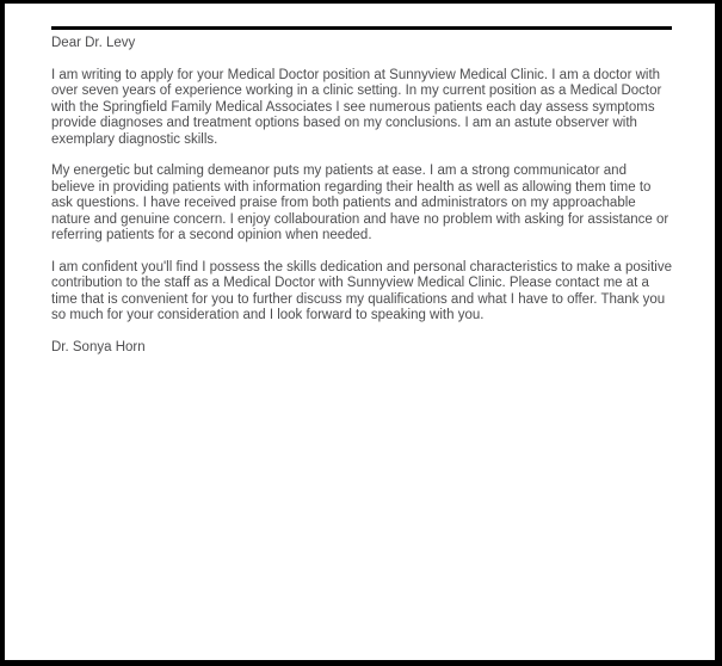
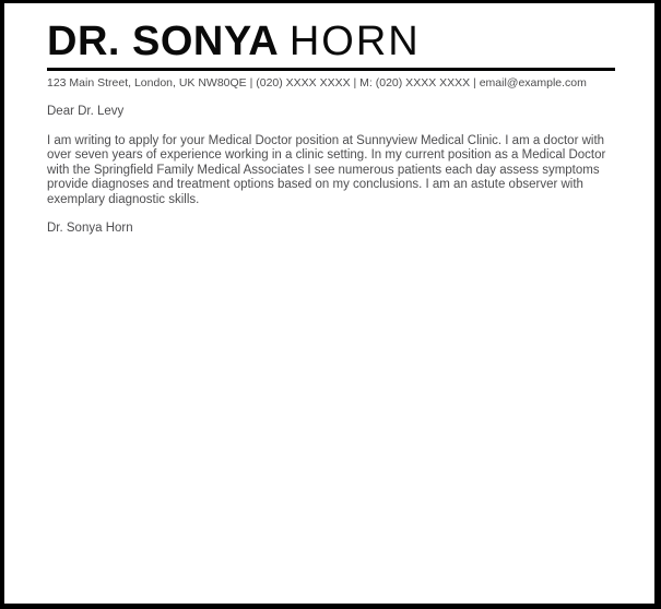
+ DR. SONYA HORN
+ 123 Main Street, London, UK NW80QE | (020) XXXX XXXX | M: (020) XXXX XXXX | email@example.com
  Dear Dr. Levy
  I am writing to apply for your Medical Doctor position at Sunnyview Medical Clinic. I am a doctor with over seven years of experience working in a clinic setting. In my current position as a Medical Doctor with the Springfield Family Medical Associates I see numerous patients each day assess symptoms provide diagnoses and treatment options based on my conclusions. I am an astute observer with exemplary diagnostic skills.
- My energetic but calming demeanor puts my patients at ease. I am a strong communicator and believe in providing patients with information regarding their health as well as allowing them time to ask questions. I have received praise from both patients and administrators on my approachable nature and genuine concern. I enjoy collabouration and have no problem with asking for assistance or referring patients for a second opinion when needed.
- I am confident you'll find I possess the skills dedication and personal characteristics to make a positive contribution to the staff as a Medical Doctor with Sunnyview Medical Clinic. Please contact me at a time that is convenient for you to further discuss my qualifications and what I have to offer. Thank you so much for your consideration and I look forward to speaking with you.
  Dr. Sonya Horn
